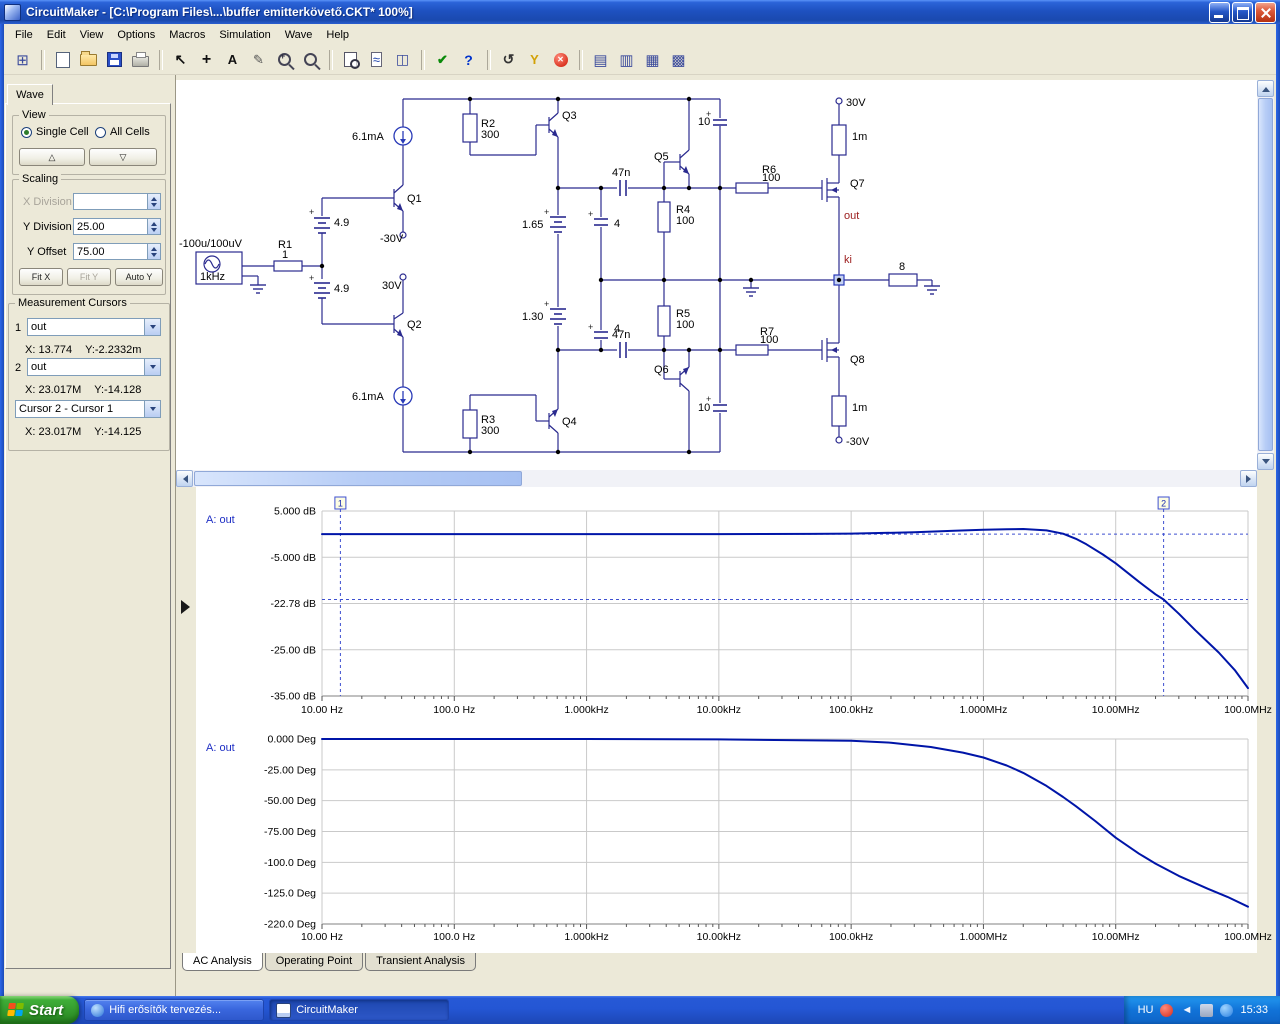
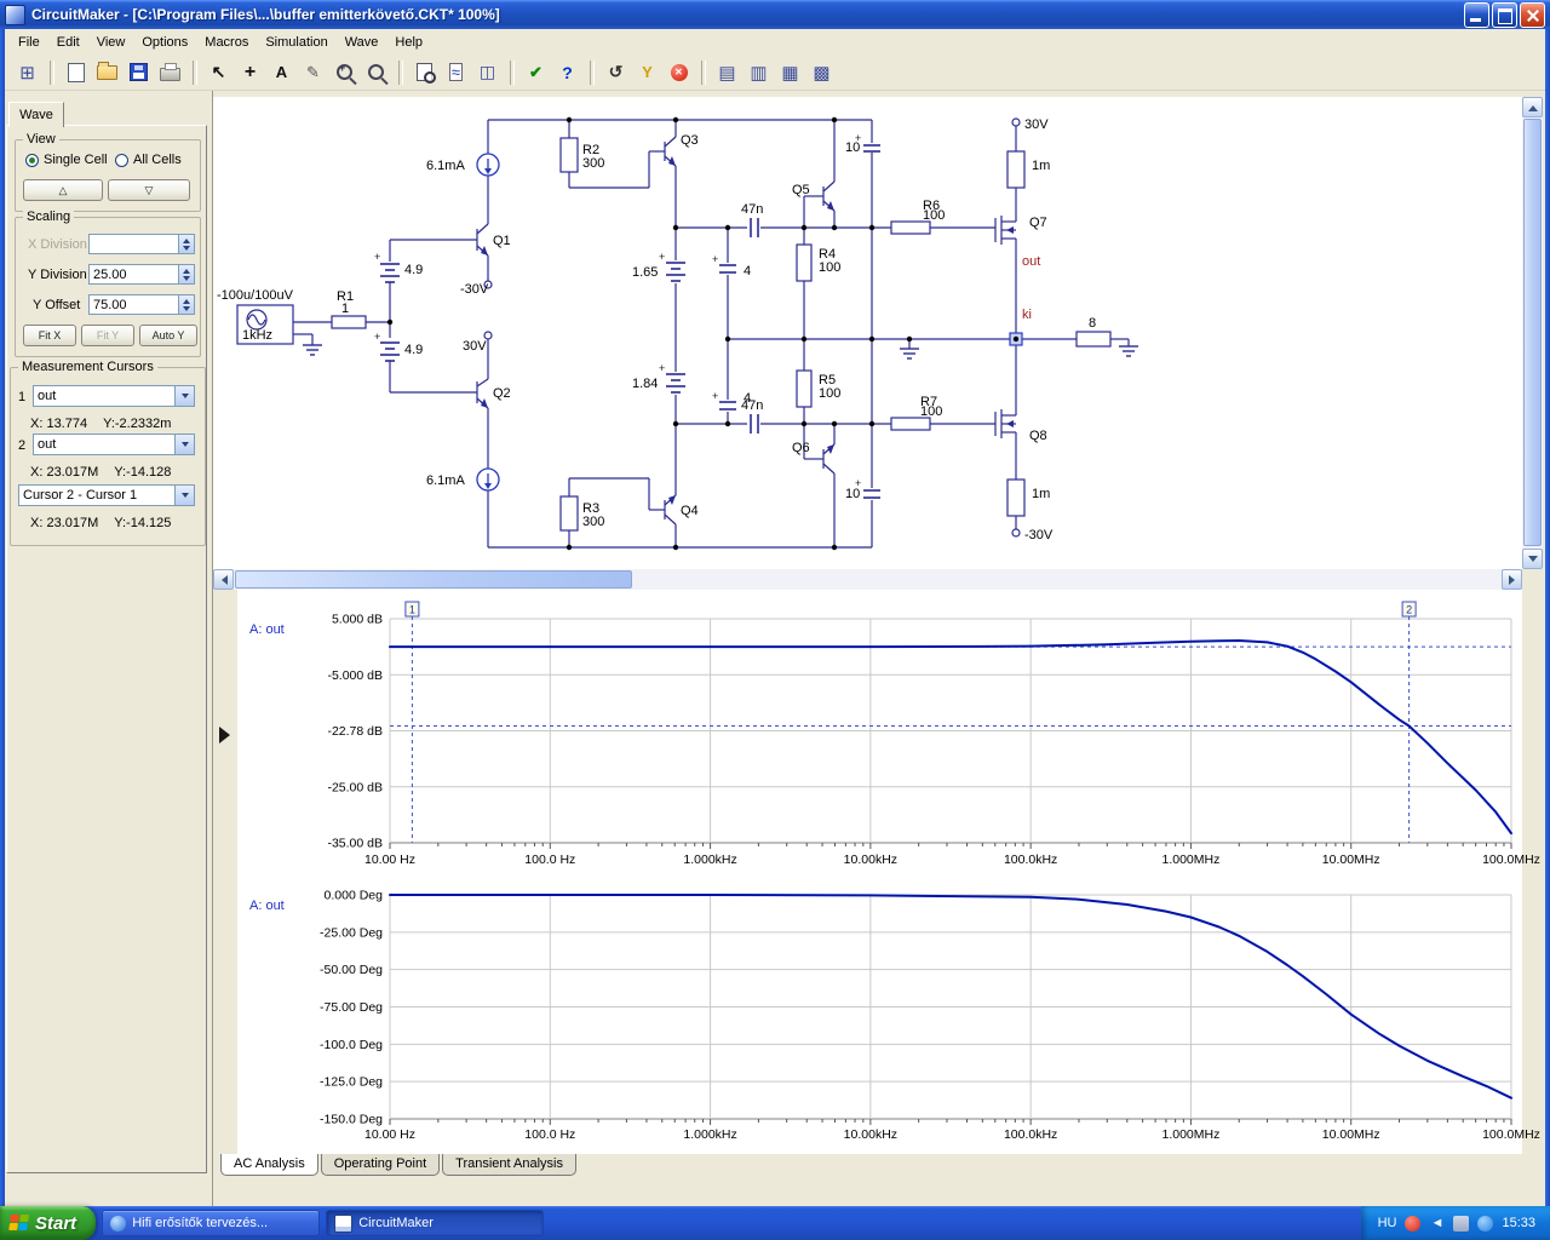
  CircuitMaker - [C:\Program Files\...\buffer emitterkövető.CKT* 100%]
  File
  Edit
  View
  Options
  Macros
  Simulation
  Wave
  Help
  ⊞
  ↖
  +
  A
  ✎
  ≈
  ◫
  ✔
  ?
  ↺
  Y
  ✕
  ▤
  ▥
  ▦
  ▩
  Wave
  View
  Single Cell
  All Cells
  △
  ▽
  Scaling
  X Division
  Y Division
  25.00
  Y Offset
  75.00
  Fit X
  Fit Y
  Auto Y
  Measurement Cursors
  1
  out
  X: 13.774 Y:-2.2332m
  2
  out
  X: 23.017M Y:-14.128
  Cursor 2 - Cursor 1
  X: 23.017M Y:-14.125
  -100u/100uV
  1kHz
  R1
  1
  4.9
  4.9
  Q1
  Q2
  -30V
  30V
  6.1mA
  6.1mA
  R2
  300
  R3
  300
  Q3
  Q4
  1.65
- 1.30
+ 1.84
  4
  4
  47n
  47n
  R4
  100
  R5
  100
  Q5
  Q6
  10
  10
  R6
  100
  R7
  100
  Q7
  Q8
  30V
  -30V
  1m
  1m
  out
  ki
  8
  +
  +
  +
  +
  +
  +
  +
  +
  5.000 dB
  -5.000 dB
  -22.78 dB
  -25.00 dB
  -35.00 dB
  10.00 Hz
  100.0 Hz
  1.000kHz
  10.00kHz
  100.0kHz
  1.000MHz
  10.00MHz
  100.0MHz
  A: out
  1
  2
  0.000 Deg
  -25.00 Deg
  -50.00 Deg
  -75.00 Deg
  -100.0 Deg
  -125.0 Deg
- -220.0 Deg
+ -150.0 Deg
  10.00 Hz
  100.0 Hz
  1.000kHz
  10.00kHz
  100.0kHz
  1.000MHz
  10.00MHz
  100.0MHz
  A: out
  AC Analysis
  Operating Point
  Transient Analysis
  Start
  Hifi erősítők tervezés...
  CircuitMaker
  HU
  ◄
  15:33
